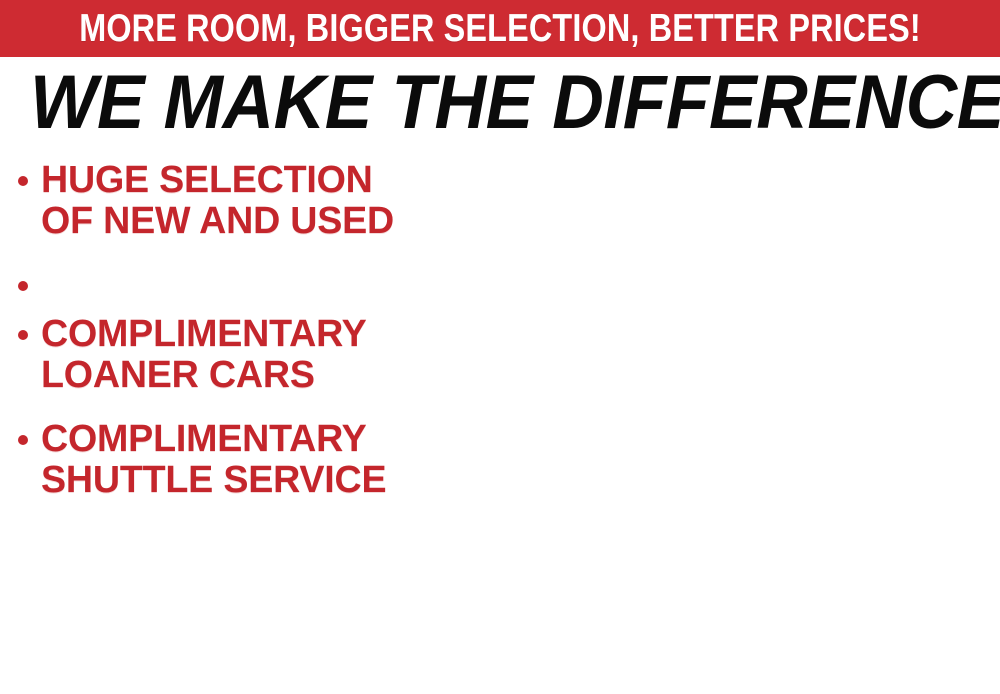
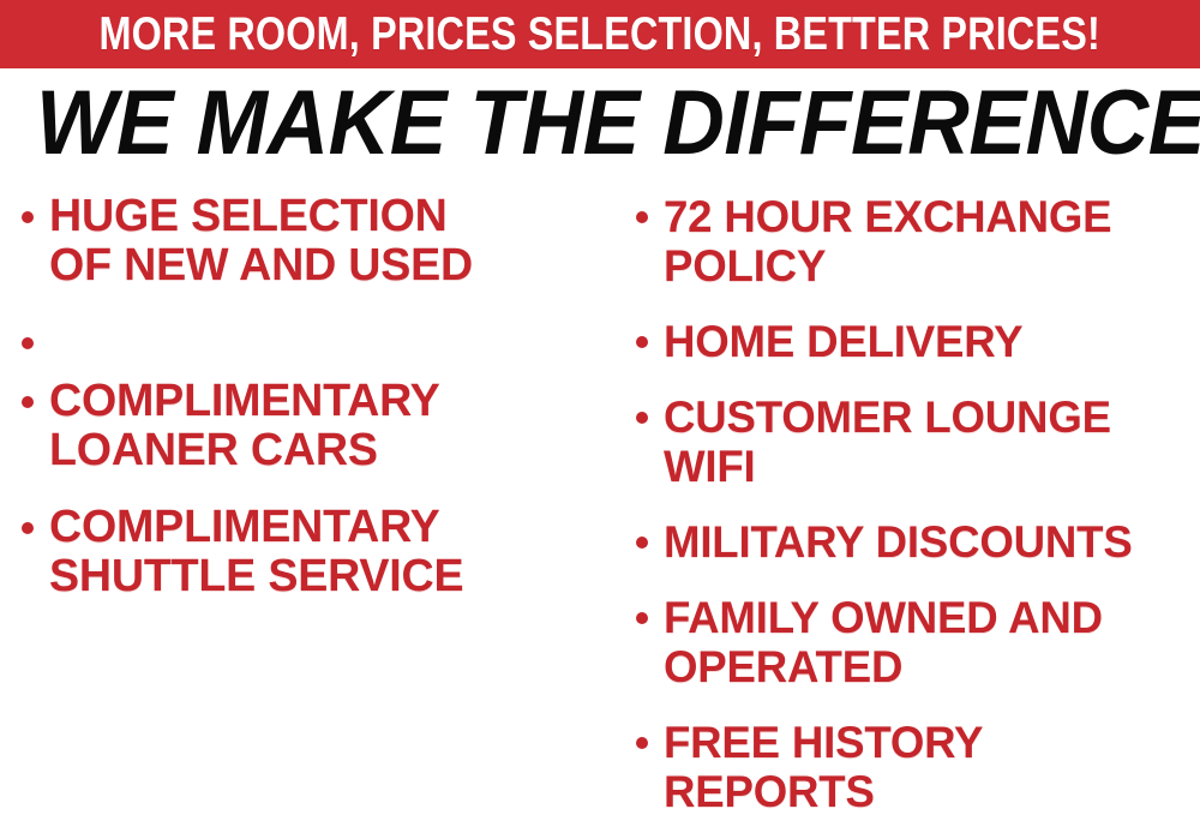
- MORE ROOM, BIGGER SELECTION, BETTER PRICES!
+ MORE ROOM, PRICES SELECTION, BETTER PRICES!
  WE MAKE THE DIFFERENCE
  HUGE SELECTION
  OF NEW AND USED
  COMPLIMENTARY
  LOANER CARS
  COMPLIMENTARY
  SHUTTLE SERVICE
+ 72 HOUR EXCHANGE
+ POLICY
+ HOME DELIVERY
+ CUSTOMER LOUNGE
+ WIFI
+ MILITARY DISCOUNTS
+ FAMILY OWNED AND
+ OPERATED
+ FREE HISTORY
+ REPORTS
